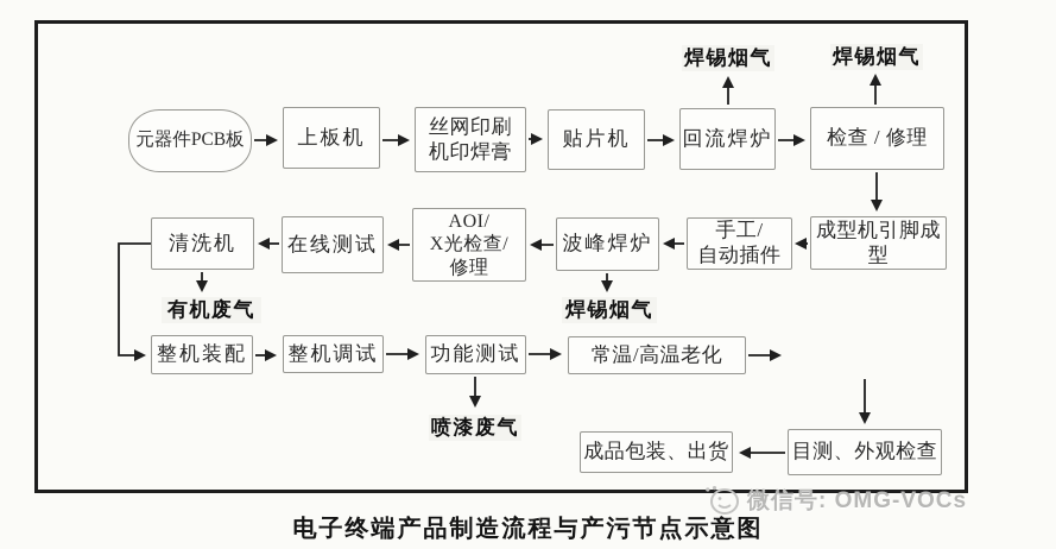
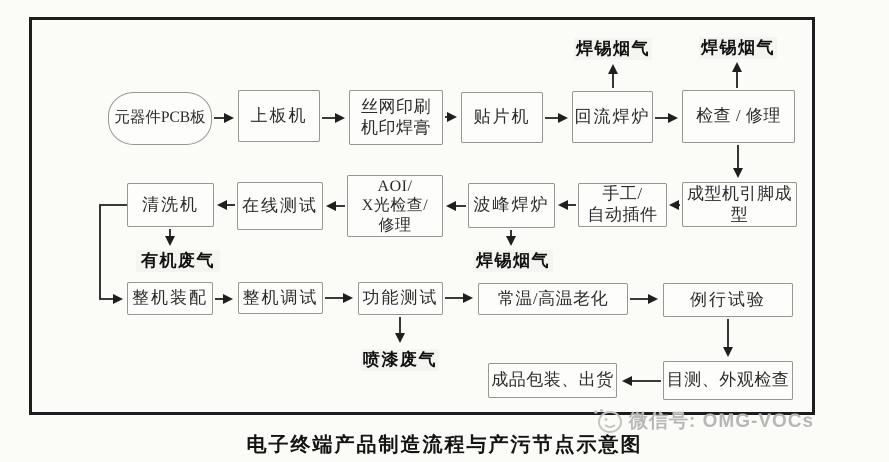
  元器件PCB板
  上板机
  丝网印刷
  机印焊膏
  贴片机
  回流焊炉
  检查 / 修理
  成型机引脚成
  型
  手工/
  自动插件
  波峰焊炉
  AOI/
  X光检查/
  修理
  在线测试
  清洗机
  整机装配
  整机调试
  功能测试
  常温/高温老化
+ 例行试验
  成品包装、出货
  目测、外观检查
  焊锡烟气
  焊锡烟气
  有机废气
  焊锡烟气
  喷漆废气
  微信号: OMG-VOCs
  电子终端产品制造流程与产污节点示意图
